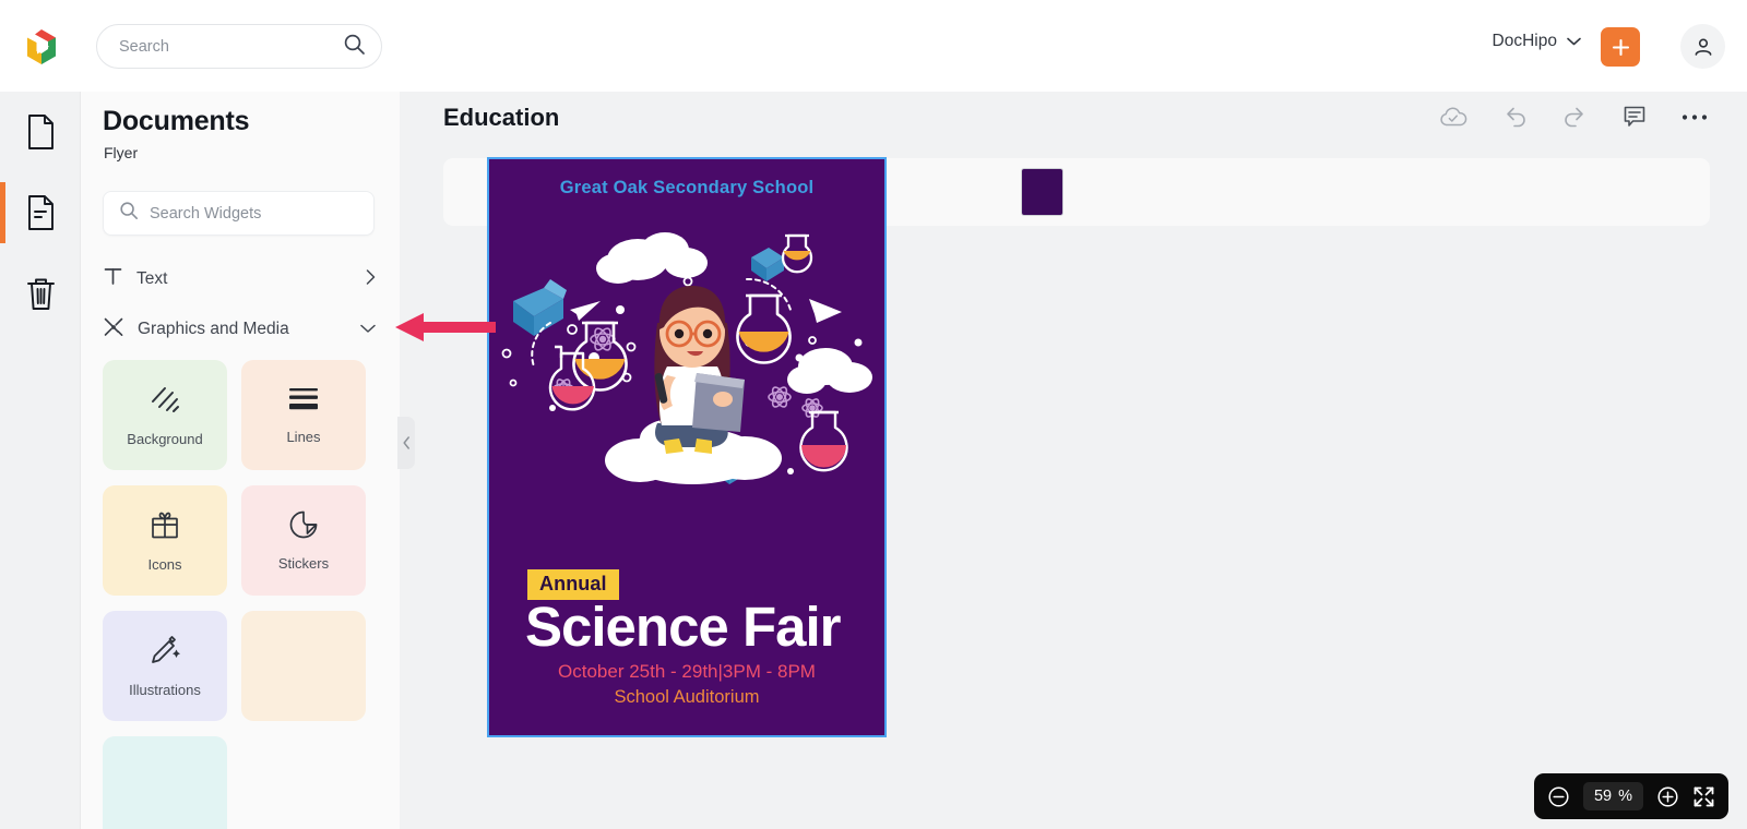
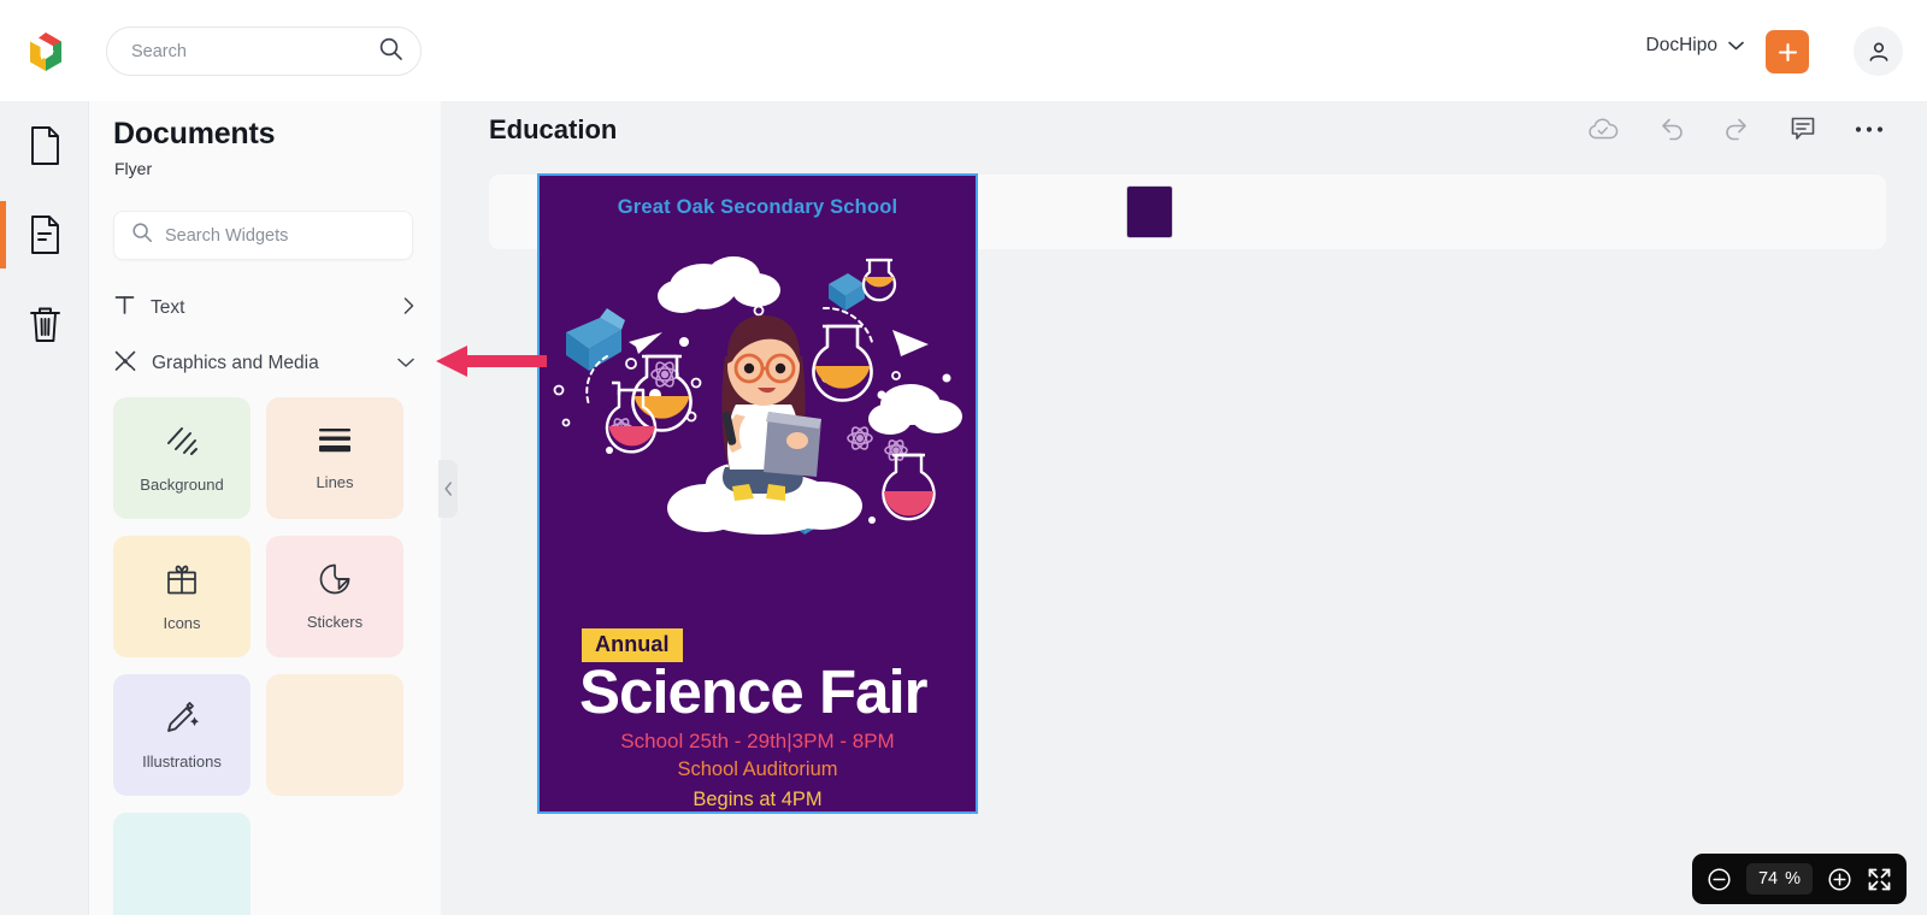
  Search
  DocHipo
  Documents
  Flyer
  Search Widgets
  Text
  Graphics and Media
  Background
  Lines
  Icons
  Stickers
  Illustrations
  Education
  Great Oak Secondary School
  Annual
  Science Fair
- October 25th - 29th|3PM - 8PM
+ School 25th - 29th|3PM - 8PM
  School Auditorium
+ Begins at 4PM
- 59
+ 74
  %
